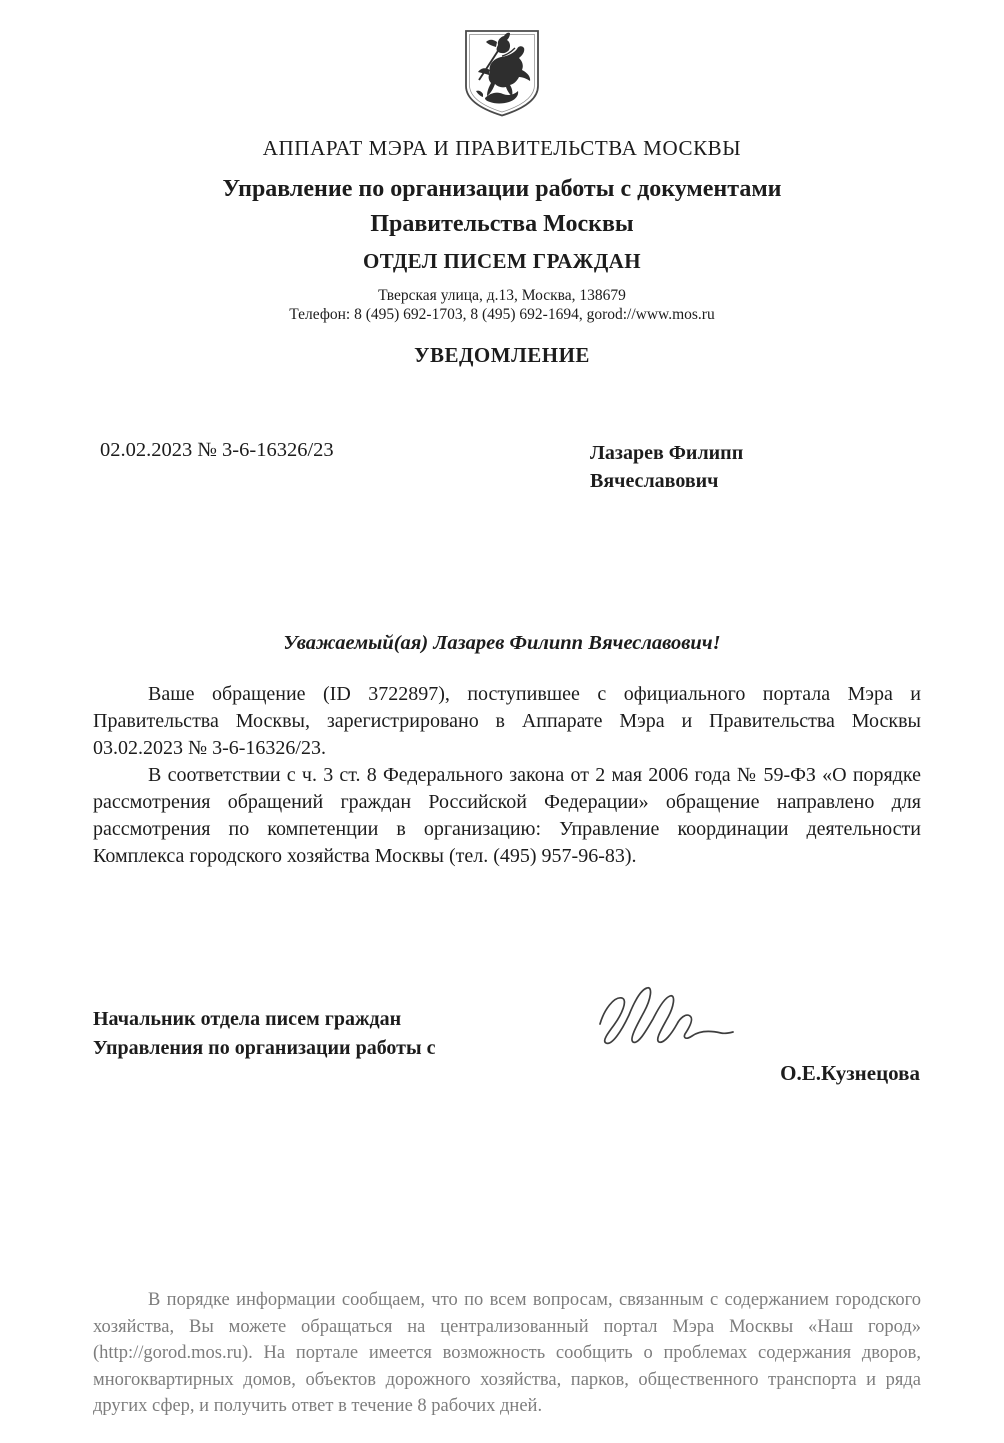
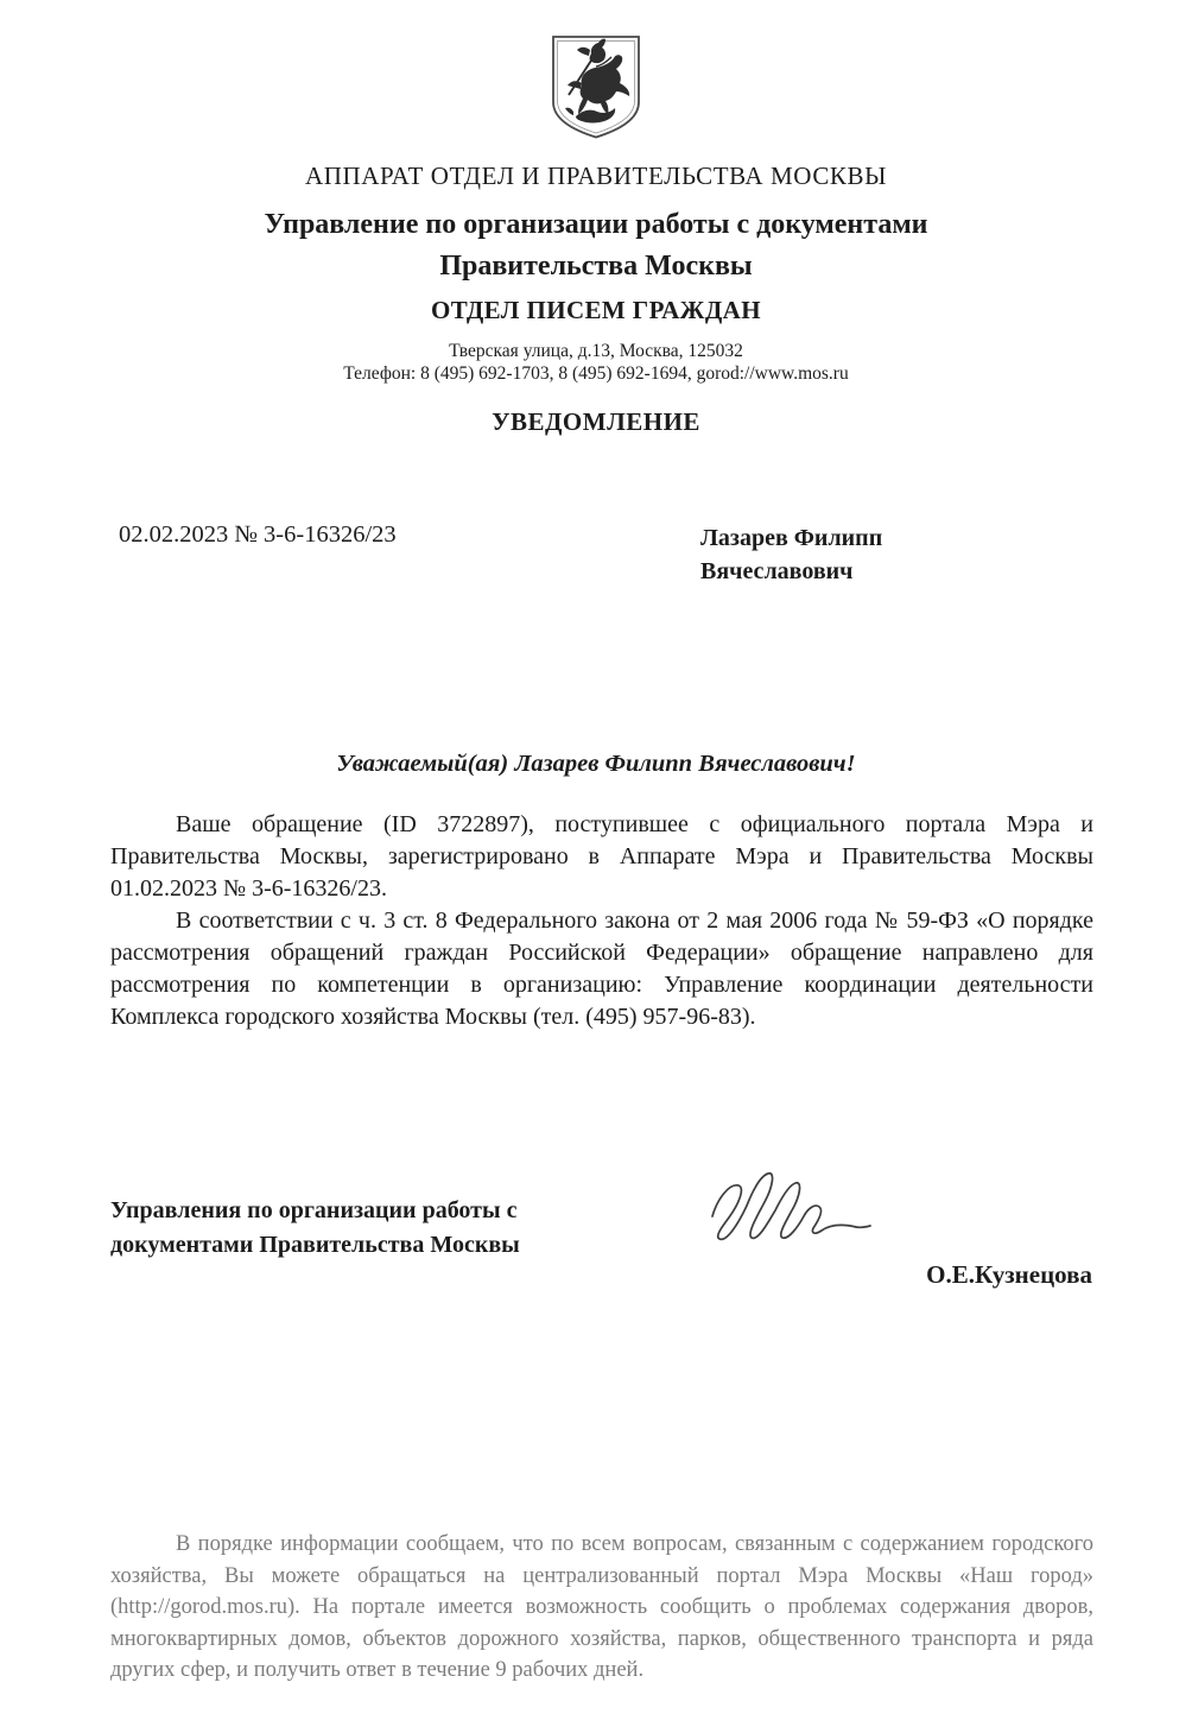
- АППАРАТ МЭРА И ПРАВИТЕЛЬСТВА МОСКВЫ
+ АППАРАТ ОТДЕЛ И ПРАВИТЕЛЬСТВА МОСКВЫ
  Управление по организации работы с документами
  Правительства Москвы
  ОТДЕЛ ПИСЕМ ГРАЖДАН
- Тверская улица, д.13, Москва, 138679
+ Тверская улица, д.13, Москва, 125032
  Телефон: 8 (495) 692-1703, 8 (495) 692-1694, gorod://www.mos.ru
  УВЕДОМЛЕНИЕ
  02.02.2023 № 3-6-16326/23
  Лазарев Филипп
  Вячеславович
  Уважаемый(ая) Лазарев Филипп Вячеславович!
- Ваше обращение (ID 3722897), поступившее с официального портала Мэра и Правительства Москвы, зарегистрировано в Аппарате Мэра и Правительства Москвы 03.02.2023 № 3-6-16326/23.
+ Ваше обращение (ID 3722897), поступившее с официального портала Мэра и Правительства Москвы, зарегистрировано в Аппарате Мэра и Правительства Москвы 01.02.2023 № 3-6-16326/23.
  В соответствии с ч. 3 ст. 8 Федерального закона от 2 мая 2006 года № 59-ФЗ «О порядке рассмотрения обращений граждан Российской Федерации» обращение направлено для рассмотрения по компетенции в организацию: Управление координации деятельности Комплекса городского хозяйства Москвы (тел. (495) 957-96-83).
- Начальник отдела писем граждан
  Управления по организации работы с
+ документами Правительства Москвы
  О.Е.Кузнецова
- В порядке информации сообщаем, что по всем вопросам, связанным с содержанием городского хозяйства, Вы можете обращаться на централизованный портал Мэра Москвы «Наш город» (http://gorod.mos.ru). На портале имеется возможность сообщить о проблемах содержания дворов, многоквартирных домов, объектов дорожного хозяйства, парков, общественного транспорта и ряда других сфер, и получить ответ в течение 8 рабочих дней.
+ В порядке информации сообщаем, что по всем вопросам, связанным с содержанием городского хозяйства, Вы можете обращаться на централизованный портал Мэра Москвы «Наш город» (http://gorod.mos.ru). На портале имеется возможность сообщить о проблемах содержания дворов, многоквартирных домов, объектов дорожного хозяйства, парков, общественного транспорта и ряда других сфер, и получить ответ в течение 9 рабочих дней.
